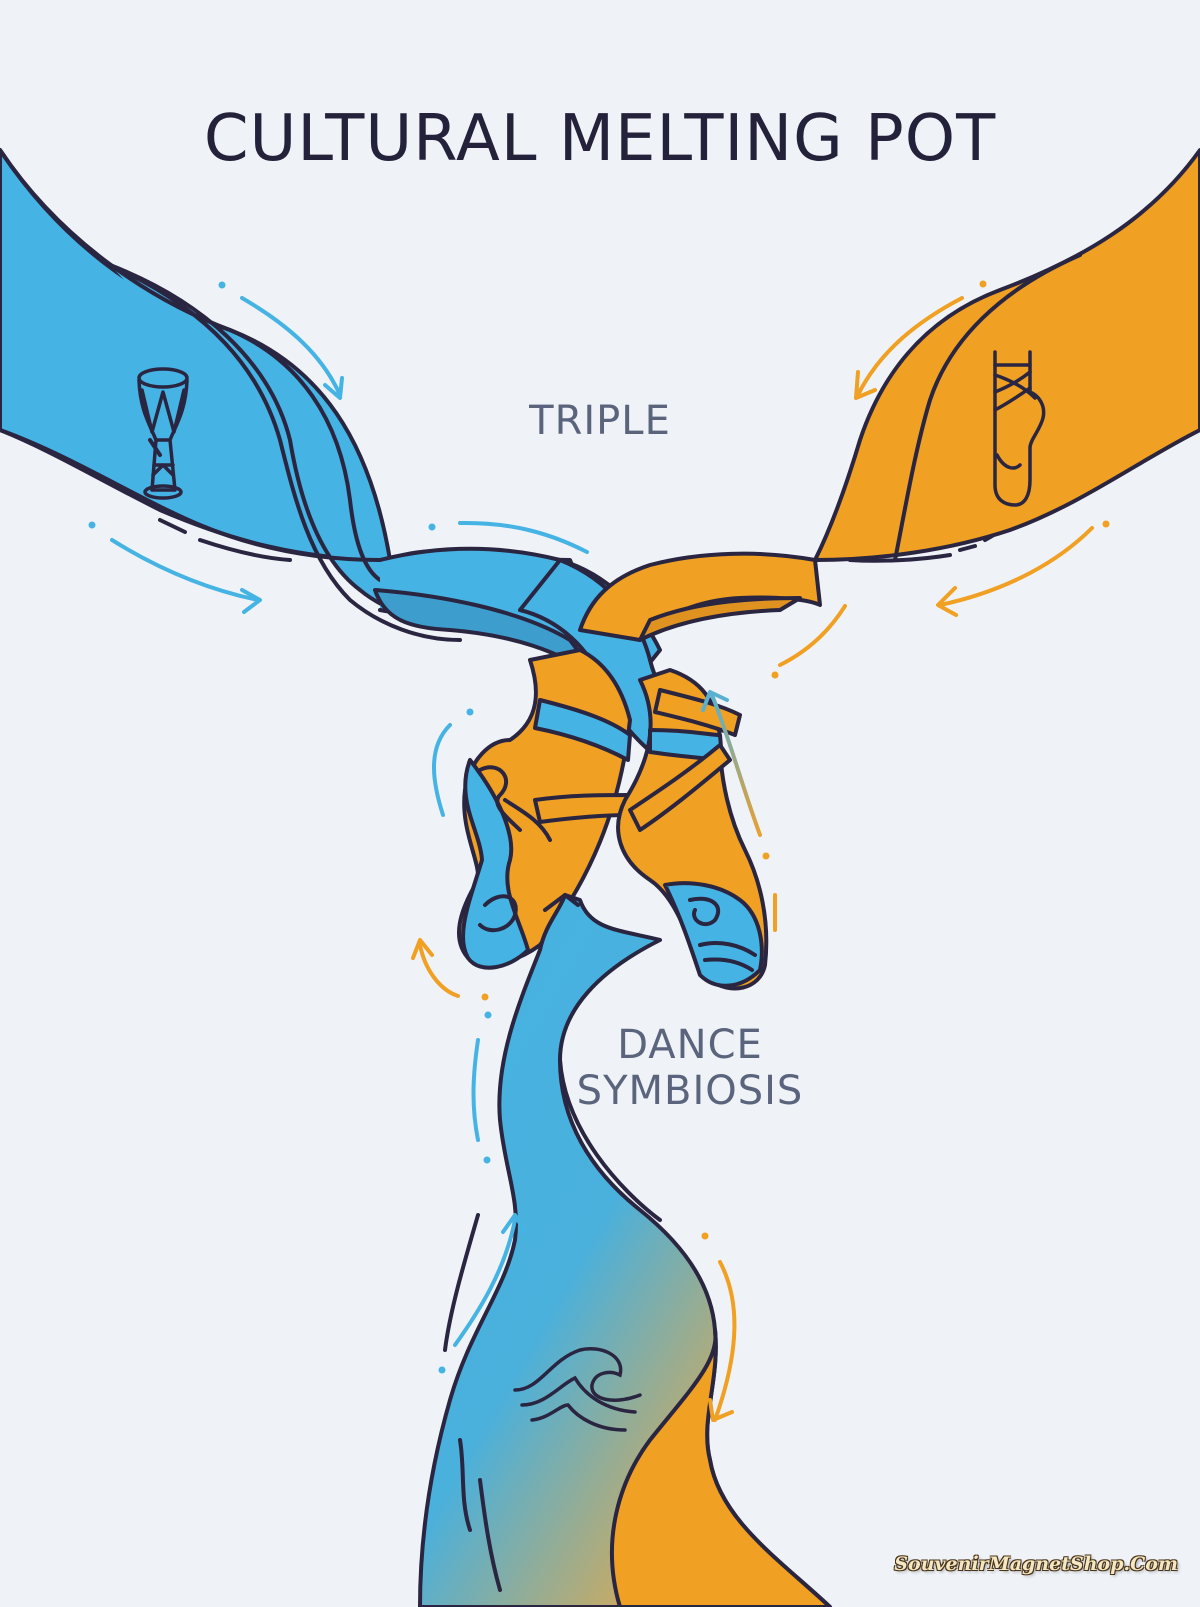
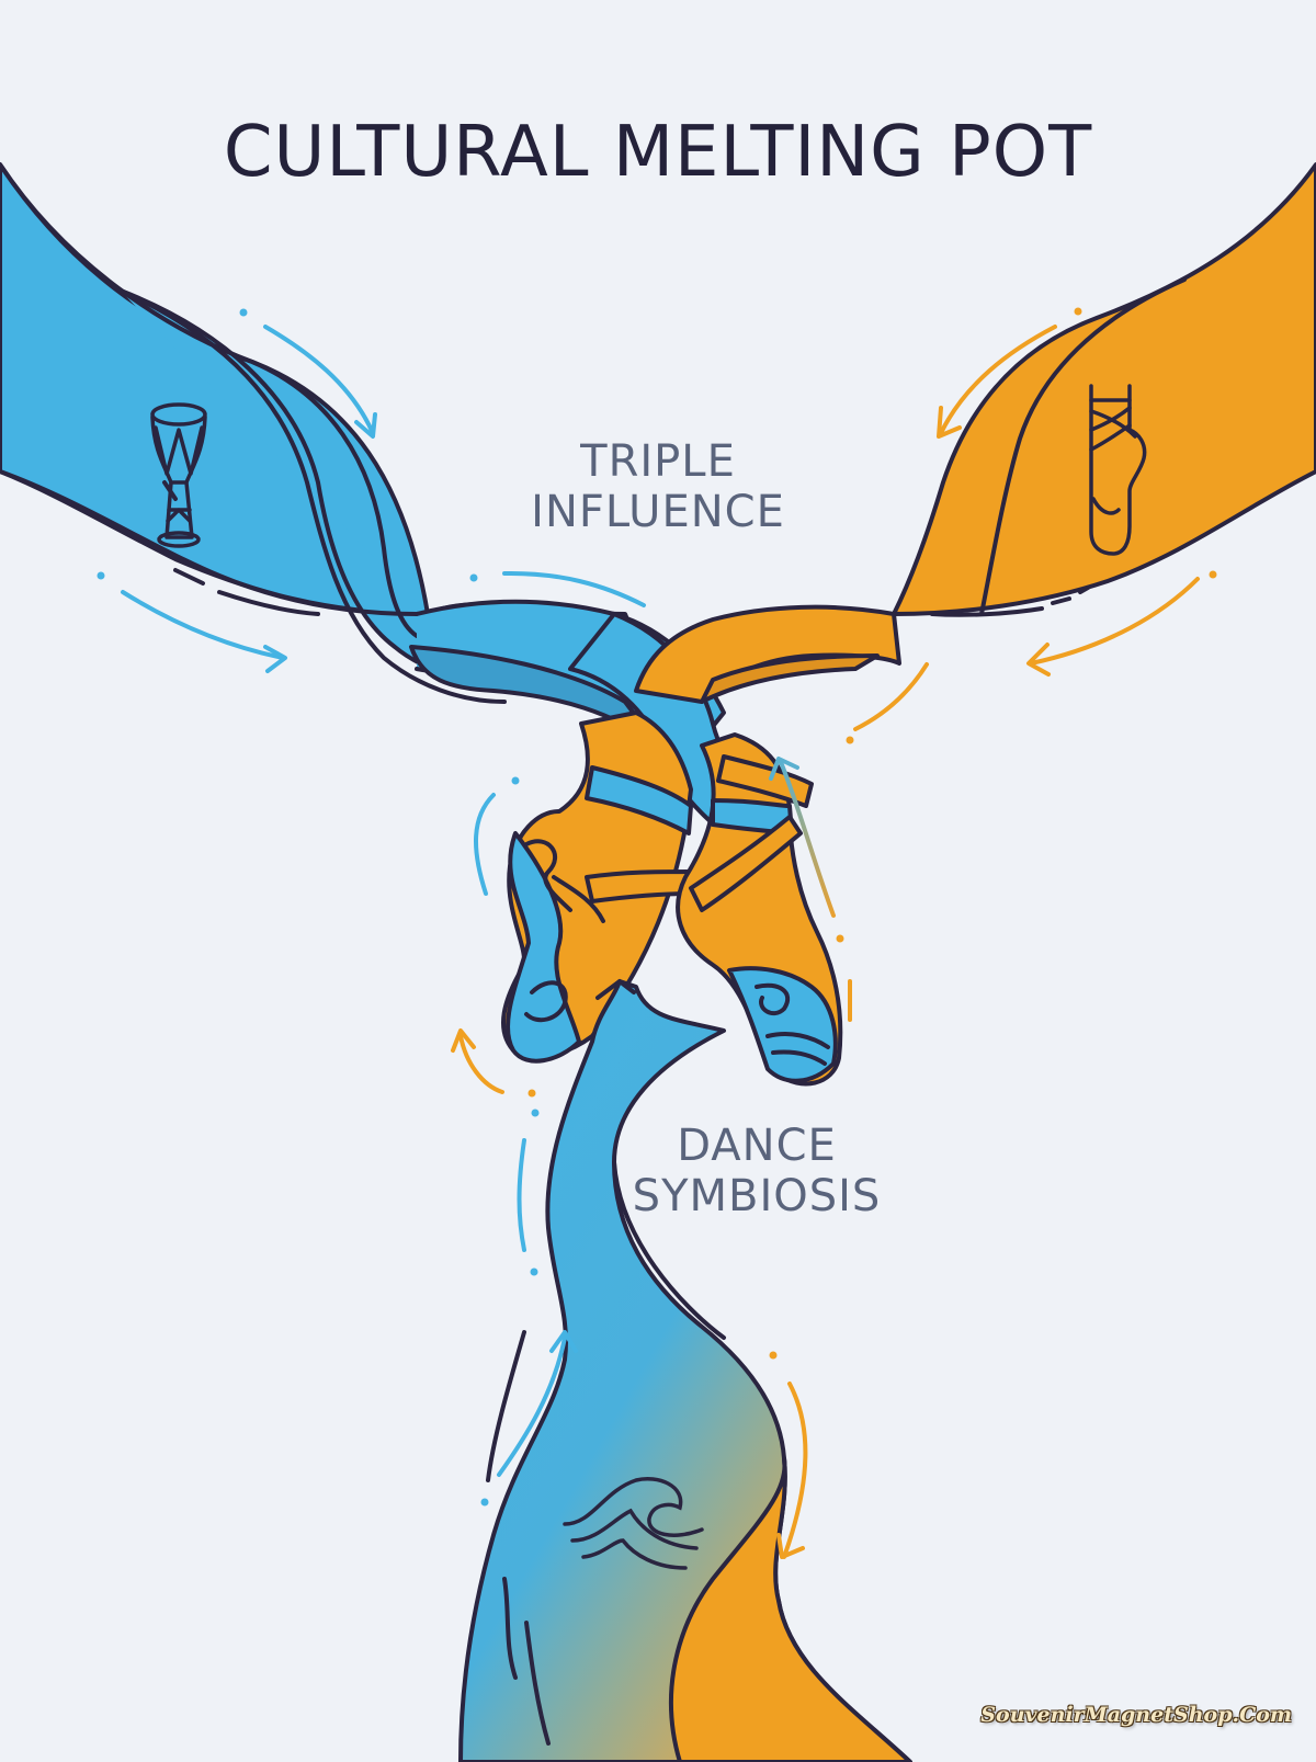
  CULTURAL MELTING POT
  TRIPLE
+ INFLUENCE
  DANCE
  SYMBIOSIS
  SouvenirMagnetShop.Com
